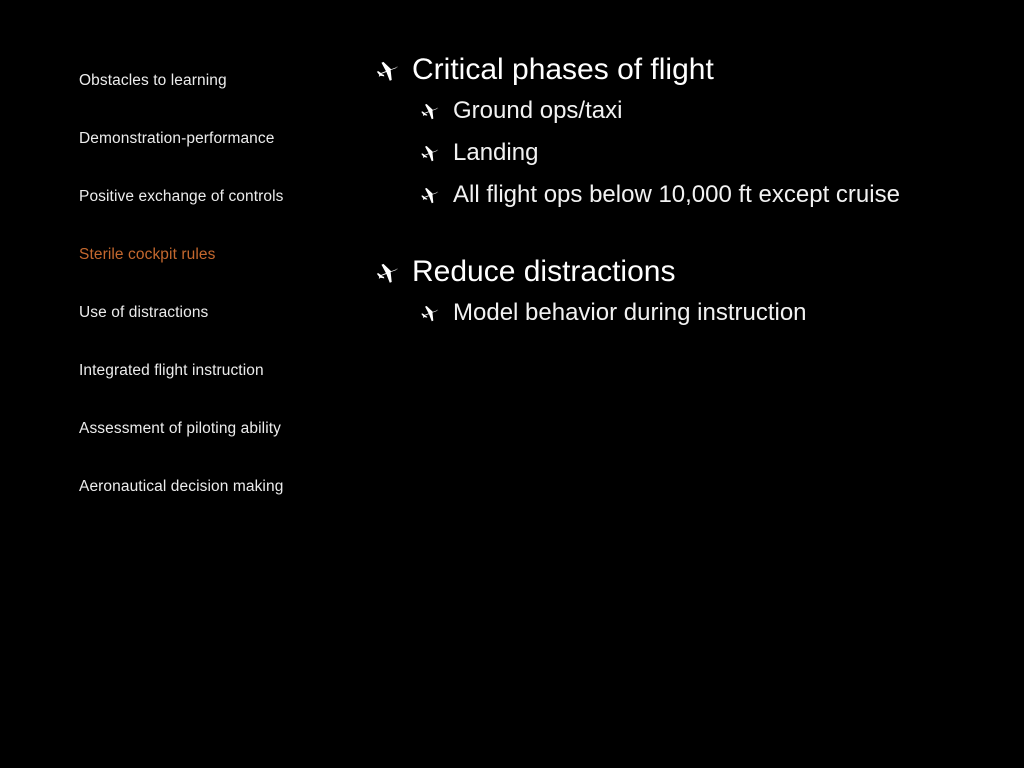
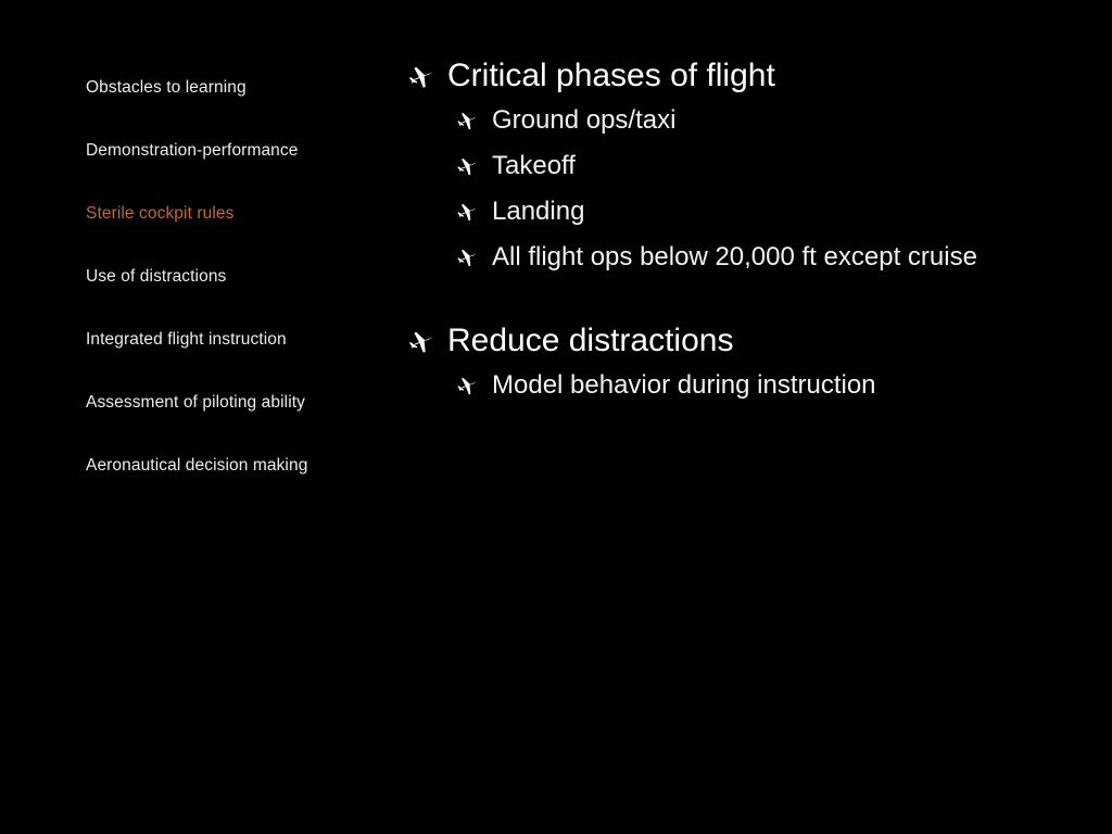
  Obstacles to learning
  Demonstration-performance
- Positive exchange of controls
  Sterile cockpit rules
  Use of distractions
  Integrated flight instruction
  Assessment of piloting ability
  Aeronautical decision making
  Critical phases of flight
  Ground ops/taxi
+ Takeoff
  Landing
- All flight ops below 10,000 ft except cruise
+ All flight ops below 20,000 ft except cruise
  Reduce distractions
  Model behavior during instruction
